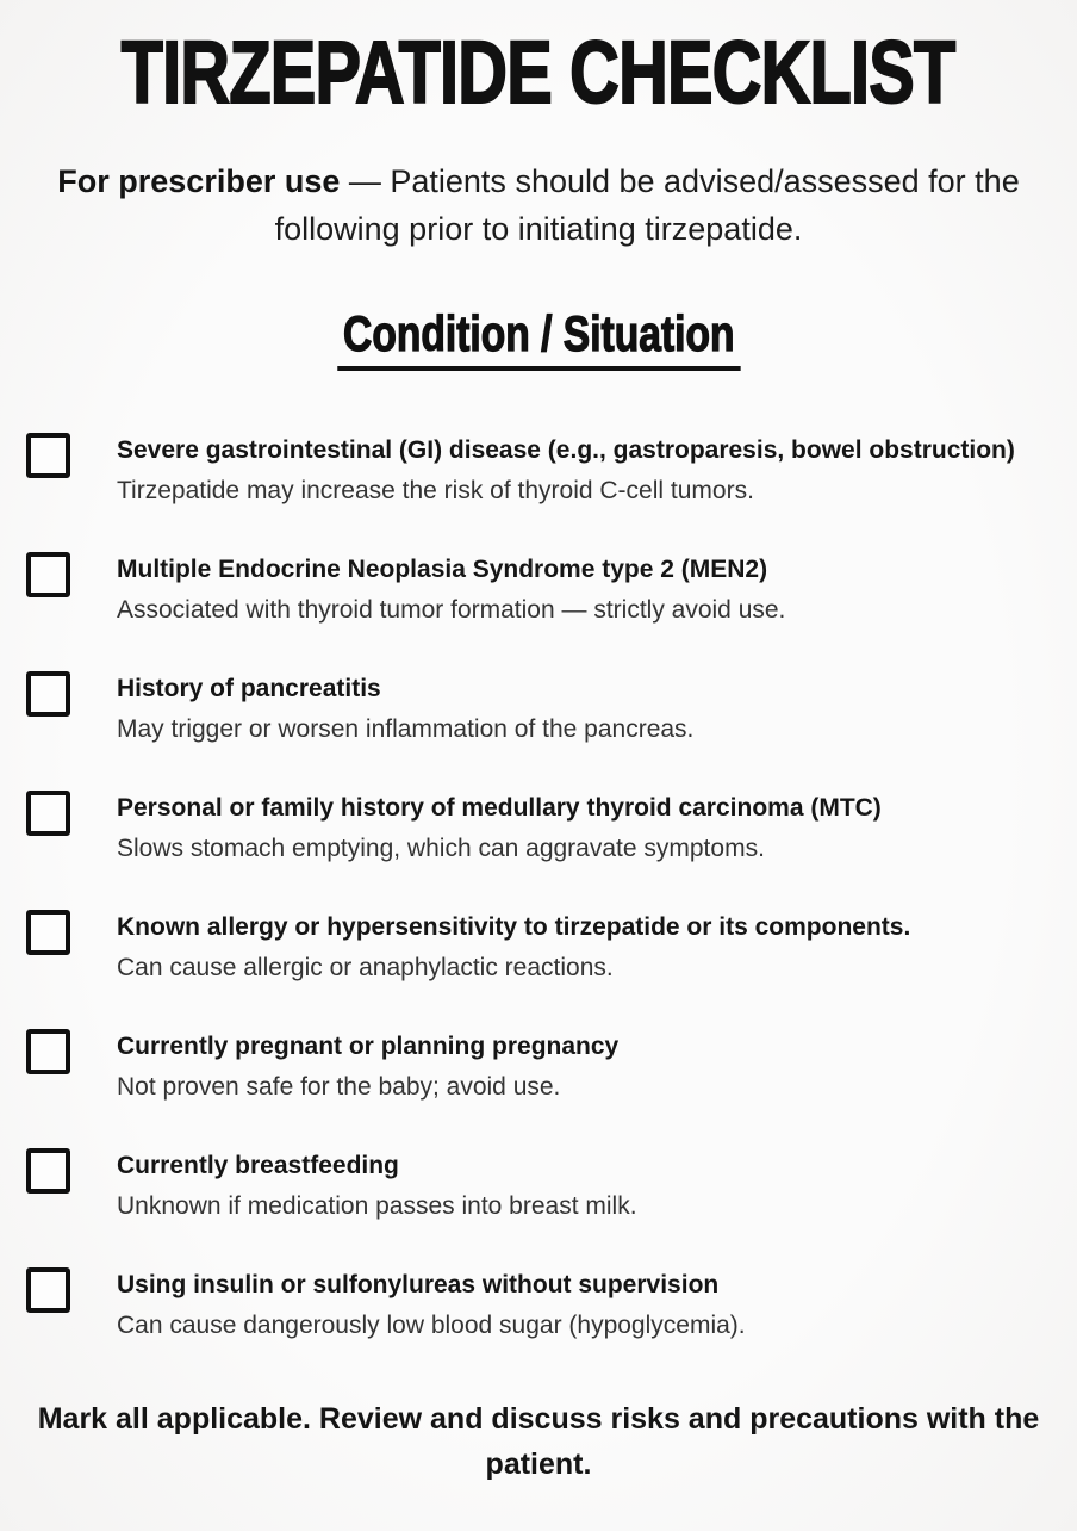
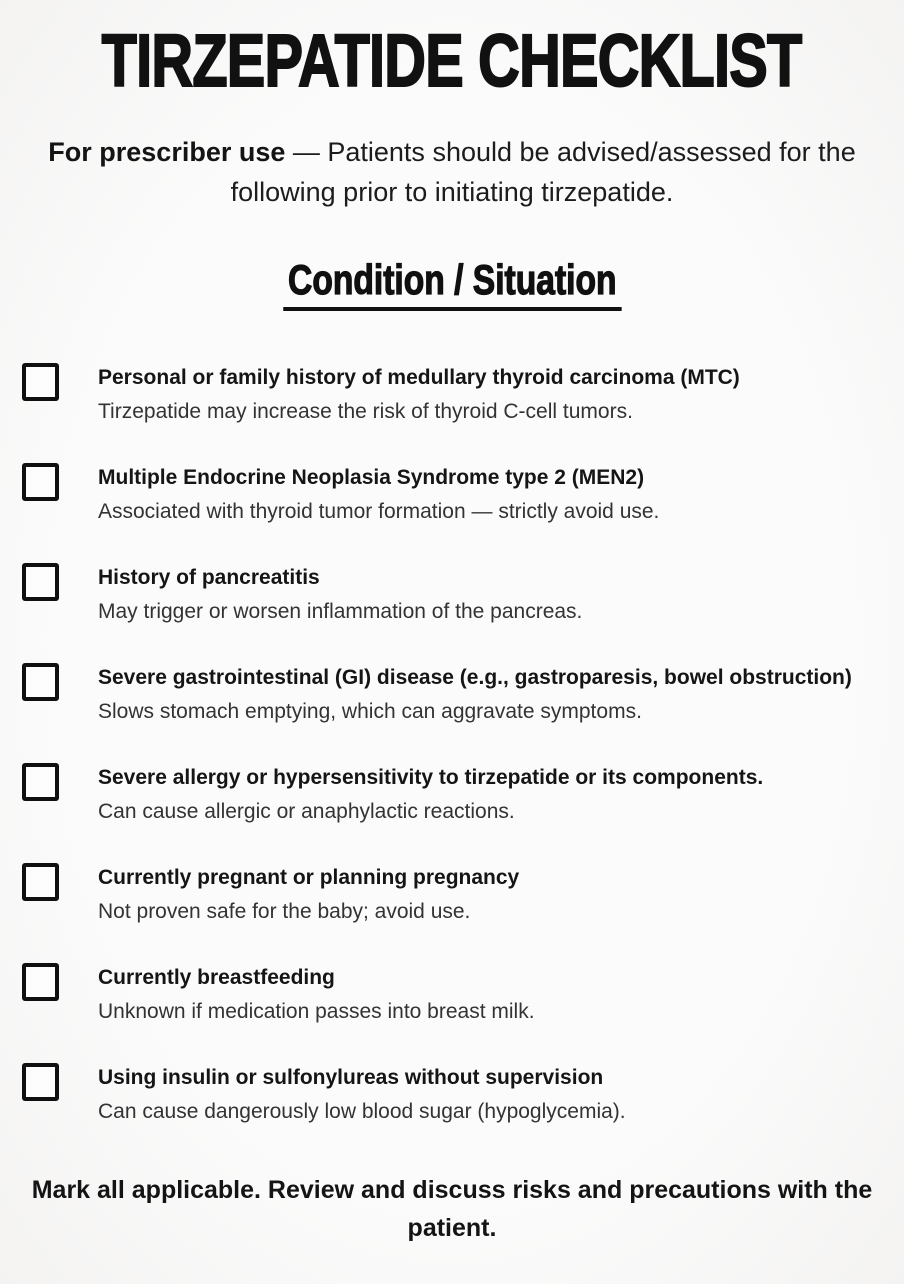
  TIRZEPATIDE CHECKLIST
  For prescriber use — Patients should be advised/assessed for the following prior to initiating tirzepatide.
  Condition / Situation
- Severe gastrointestinal (GI) disease (e.g., gastroparesis, bowel obstruction)
+ Personal or family history of medullary thyroid carcinoma (MTC)
  Tirzepatide may increase the risk of thyroid C-cell tumors.
  Multiple Endocrine Neoplasia Syndrome type 2 (MEN2)
  Associated with thyroid tumor formation — strictly avoid use.
  History of pancreatitis
  May trigger or worsen inflammation of the pancreas.
- Personal or family history of medullary thyroid carcinoma (MTC)
+ Severe gastrointestinal (GI) disease (e.g., gastroparesis, bowel obstruction)
  Slows stomach emptying, which can aggravate symptoms.
- Known allergy or hypersensitivity to tirzepatide or its components.
+ Severe allergy or hypersensitivity to tirzepatide or its components.
  Can cause allergic or anaphylactic reactions.
  Currently pregnant or planning pregnancy
  Not proven safe for the baby; avoid use.
  Currently breastfeeding
  Unknown if medication passes into breast milk.
  Using insulin or sulfonylureas without supervision
  Can cause dangerously low blood sugar (hypoglycemia).
  Mark all applicable. Review and discuss risks and precautions with the patient.
